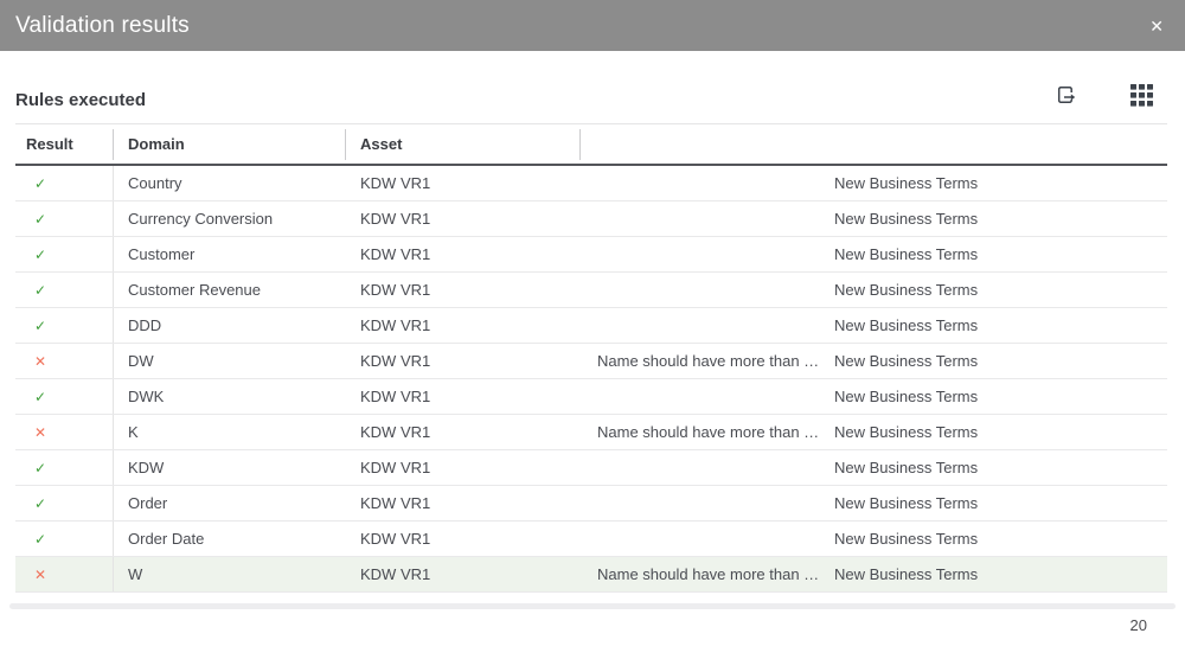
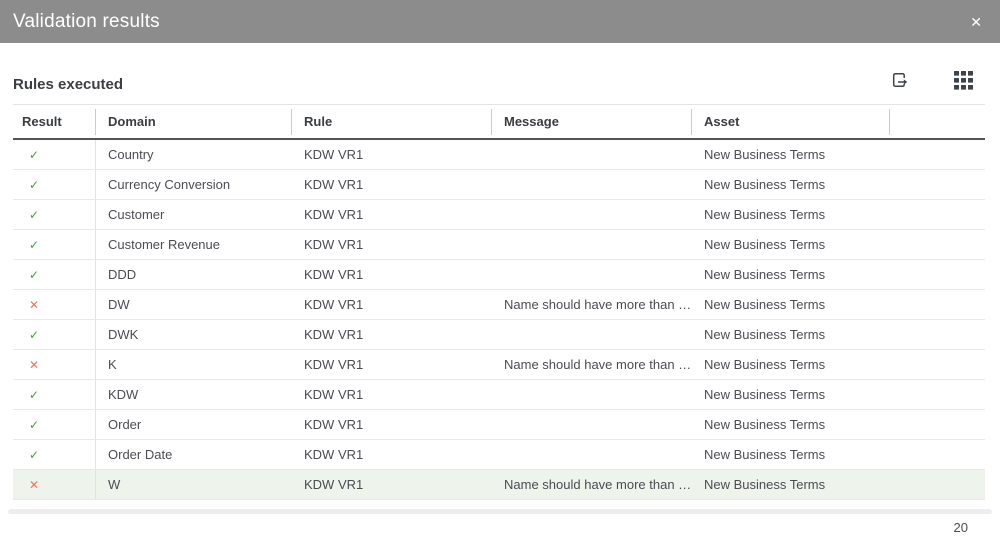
  Validation results
  ✕
  Rules executed
  Result
  Domain
+ Rule
+ Message
  Asset
  ✓
  Country
  KDW VR1
  New Business Terms
  ✓
  Currency Conversion
  KDW VR1
  New Business Terms
  ✓
  Customer
  KDW VR1
  New Business Terms
  ✓
  Customer Revenue
  KDW VR1
  New Business Terms
  ✓
  DDD
  KDW VR1
  New Business Terms
  ✕
  DW
  KDW VR1
  Name should have more than …
  New Business Terms
  ✓
  DWK
  KDW VR1
  New Business Terms
  ✕
  K
  KDW VR1
  Name should have more than …
  New Business Terms
  ✓
  KDW
  KDW VR1
  New Business Terms
  ✓
  Order
  KDW VR1
  New Business Terms
  ✓
  Order Date
  KDW VR1
  New Business Terms
  ✕
  W
  KDW VR1
  Name should have more than …
  New Business Terms
  20
